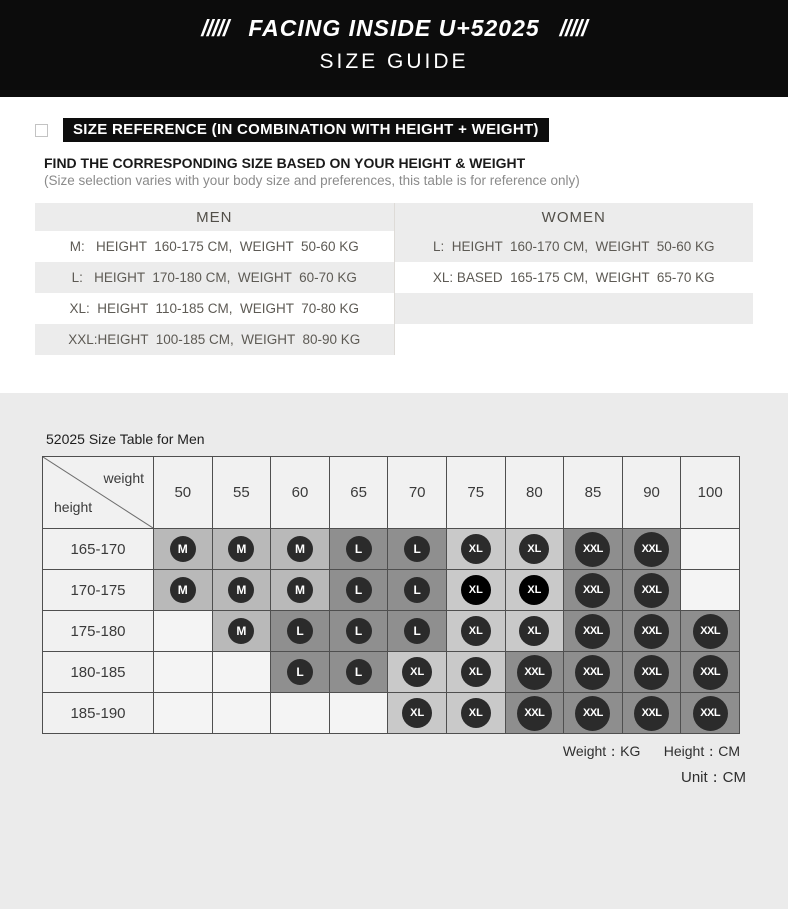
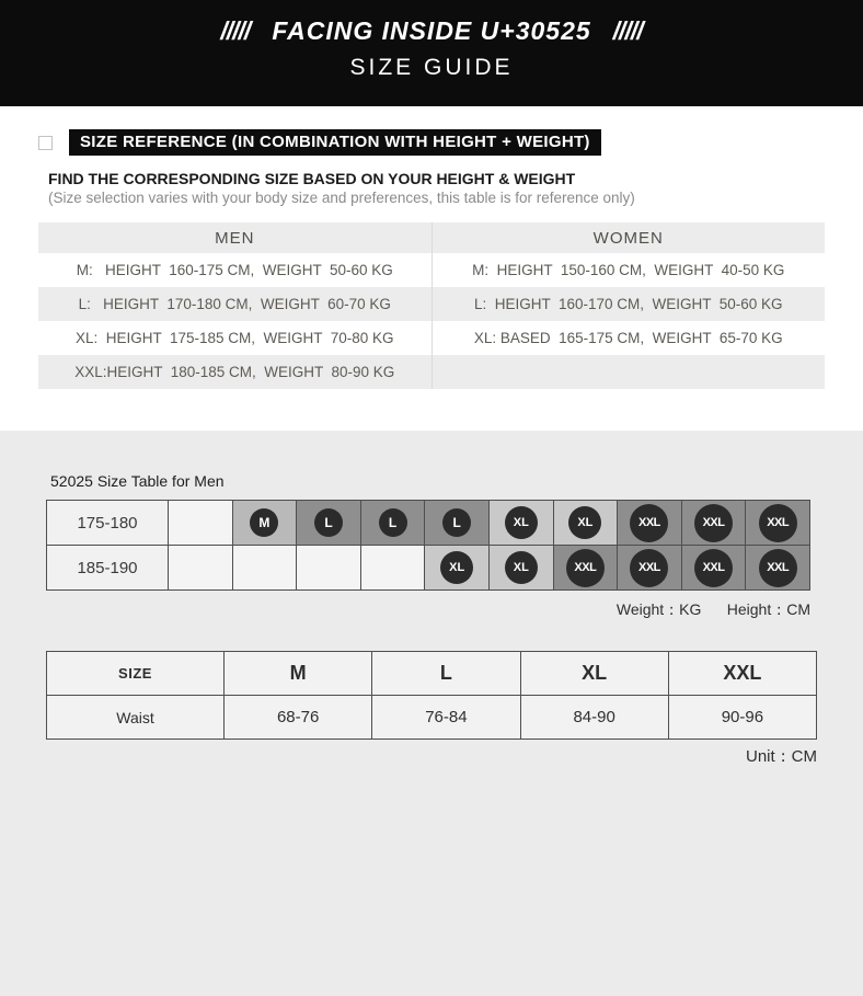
- ///// FACING INSIDE U+52025 /////
+ ///// FACING INSIDE U+30525 /////
  SIZE GUIDE
  SIZE REFERENCE (IN COMBINATION WITH HEIGHT + WEIGHT)
  FIND THE CORRESPONDING SIZE BASED ON YOUR HEIGHT & WEIGHT
  (Size selection varies with your body size and preferences, this table is for reference only)
  MEN
  M: HEIGHT 160-175 CM, WEIGHT 50-60 KG
  L: HEIGHT 170-180 CM, WEIGHT 60-70 KG
- XL: HEIGHT 110-185 CM, WEIGHT 70-80 KG
+ XL: HEIGHT 175-185 CM, WEIGHT 70-80 KG
- XXL:HEIGHT 100-185 CM, WEIGHT 80-90 KG
+ XXL:HEIGHT 180-185 CM, WEIGHT 80-90 KG
  WOMEN
+ M: HEIGHT 150-160 CM, WEIGHT 40-50 KG
  L: HEIGHT 160-170 CM, WEIGHT 50-60 KG
  XL: BASED 165-175 CM, WEIGHT 65-70 KG
  52025 Size Table for Men
- weight height	50	55	60	65	70	75	80	85	90	100
- 165-170	M	M	M	L	L	XL	XL	XXL	XXL
- 170-175	M	M	M	L	L	XL	XL	XXL	XXL
  175-180		M	L	L	L	XL	XL	XXL	XXL	XXL
- 180-185			L	L	XL	XL	XXL	XXL	XXL	XXL
  185-190					XL	XL	XXL	XXL	XXL	XXL
  Weight：KG Height：CM
+ SIZE	M	L	XL	XXL
+ Waist	68-76	76-84	84-90	90-96
  Unit：CM
